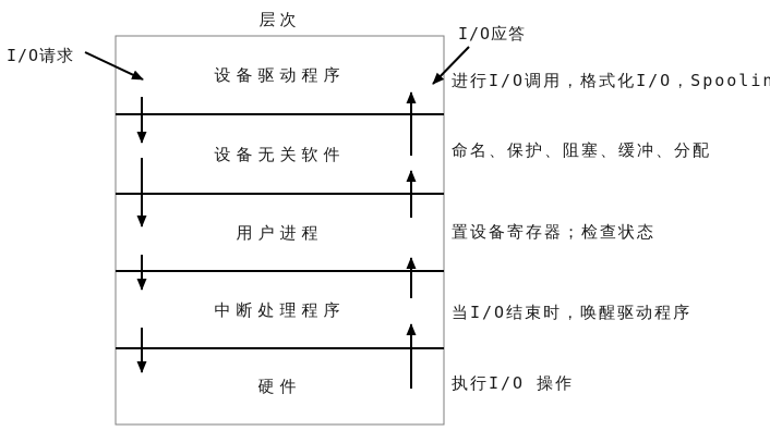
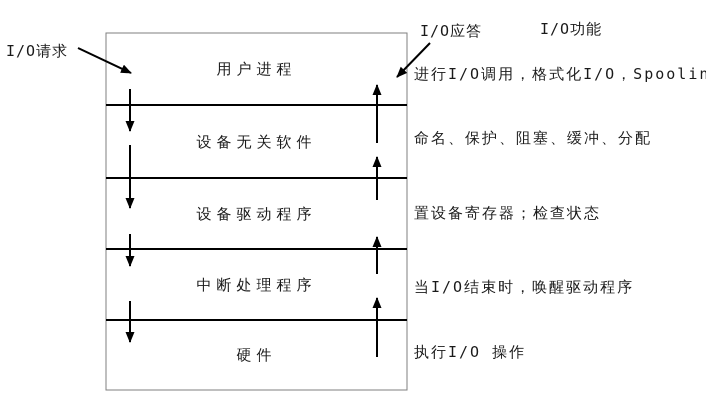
- 层次
  I/O请求
  I/O应答
+ I/O功能
- 设备驱动程序
+ 用户进程
  设备无关软件
- 用户进程
+ 设备驱动程序
  中断处理程序
  硬件
  进行I/O调用，格式化I/O，Spoolin
  命名、保护、阻塞、缓冲、分配
  置设备寄存器；检查状态
  当I/O结束时，唤醒驱动程序
  执行I/O 操作
